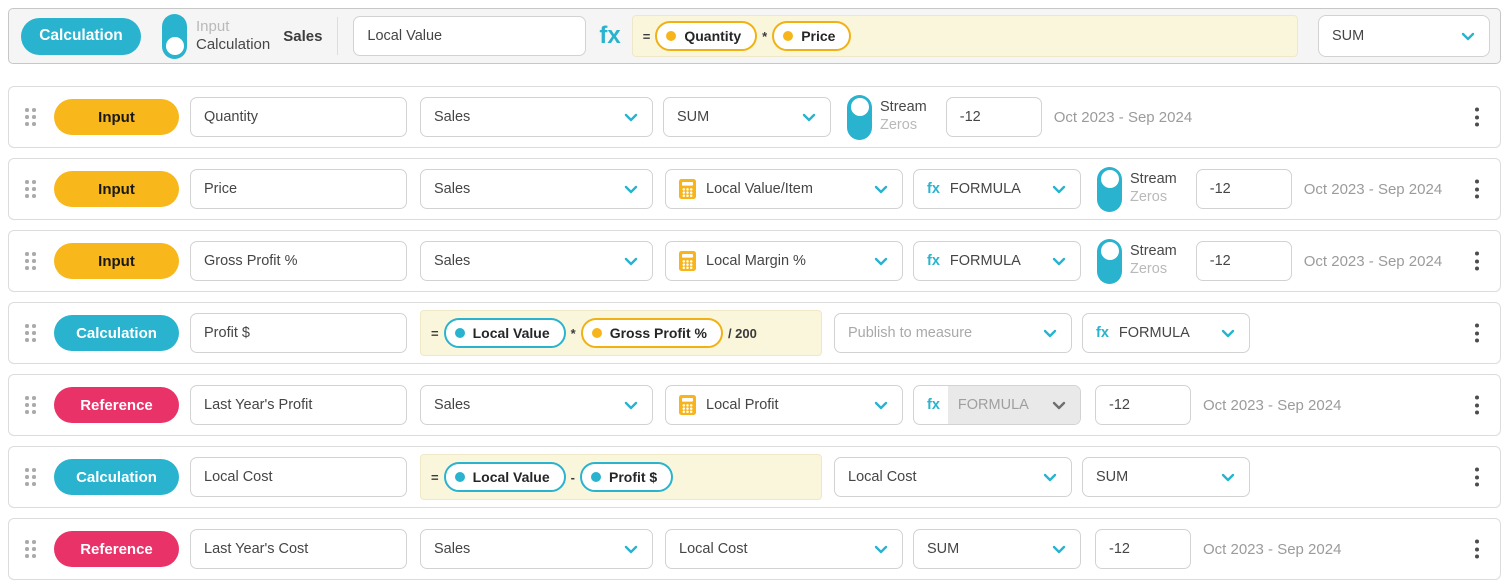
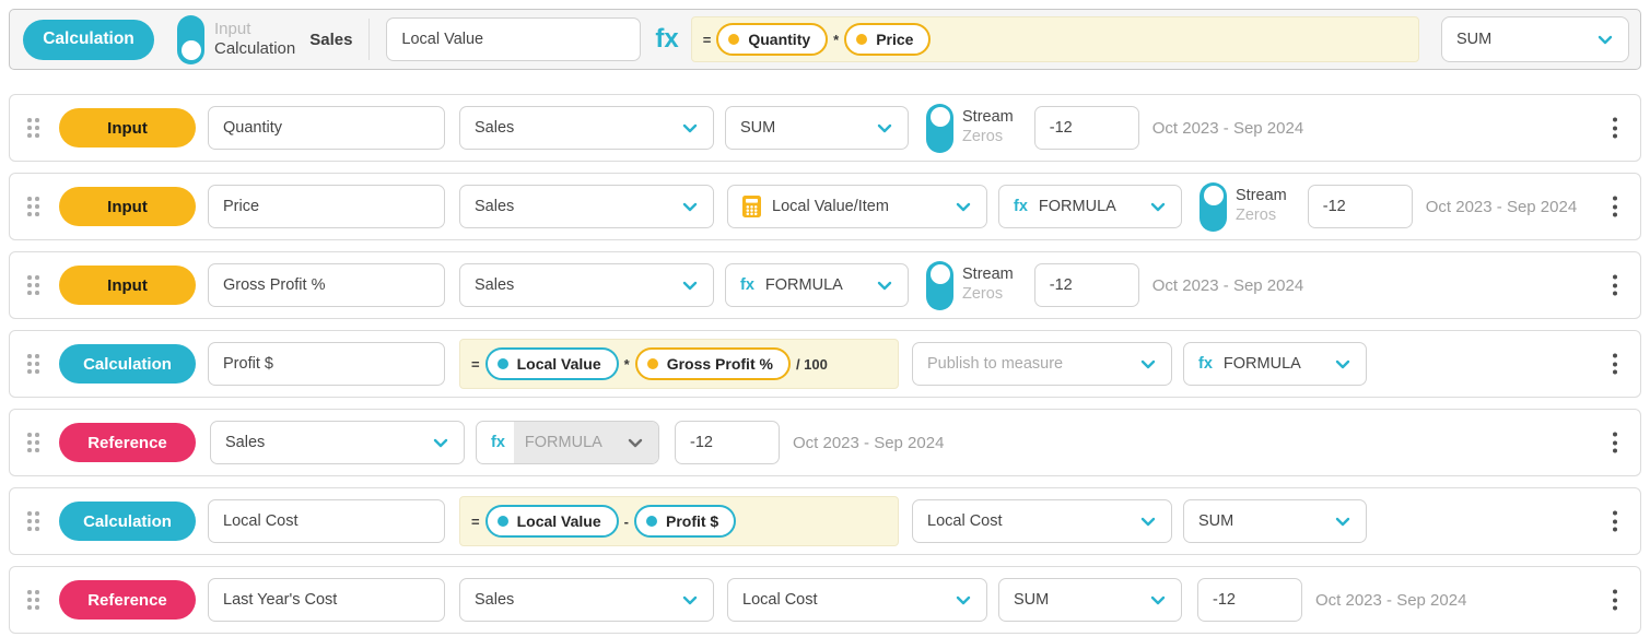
  Calculation
  Input
  Calculation
  Sales
  Local Value
  fx
  =
  Quantity
  *
  Price
  SUM
  Input
  Quantity
  Sales
  SUM
  Stream
  Zeros
  -12
  Oct 2023 - Sep 2024
  Input
  Price
  Sales
  Local Value/Item
  fx
  FORMULA
  Stream
  Zeros
  -12
  Oct 2023 - Sep 2024
  Input
  Gross Profit %
  Sales
- Local Margin %
  fx
  FORMULA
  Stream
  Zeros
  -12
  Oct 2023 - Sep 2024
  Calculation
  Profit $
  =
  Local Value
  *
  Gross Profit %
- / 200
+ / 100
  Publish to measure
  fx
  FORMULA
  Reference
- Last Year's Profit
  Sales
- Local Profit
  fx
  FORMULA
  -12
  Oct 2023 - Sep 2024
  Calculation
  Local Cost
  =
  Local Value
  -
  Profit $
  Local Cost
  SUM
  Reference
  Last Year's Cost
  Sales
  Local Cost
  SUM
  -12
  Oct 2023 - Sep 2024
